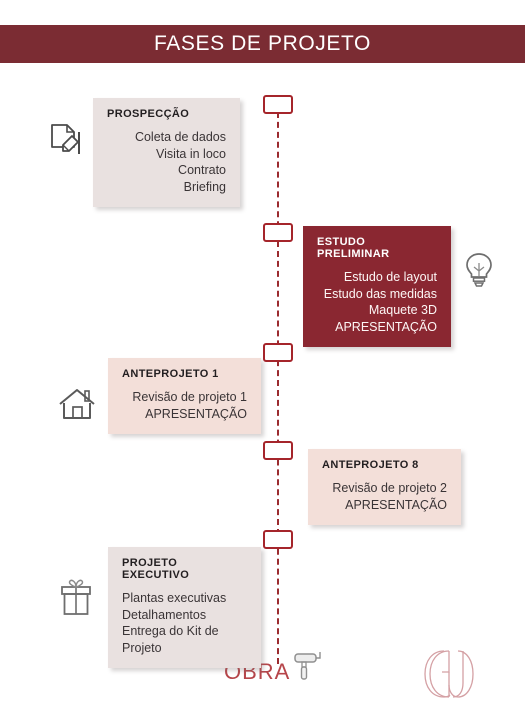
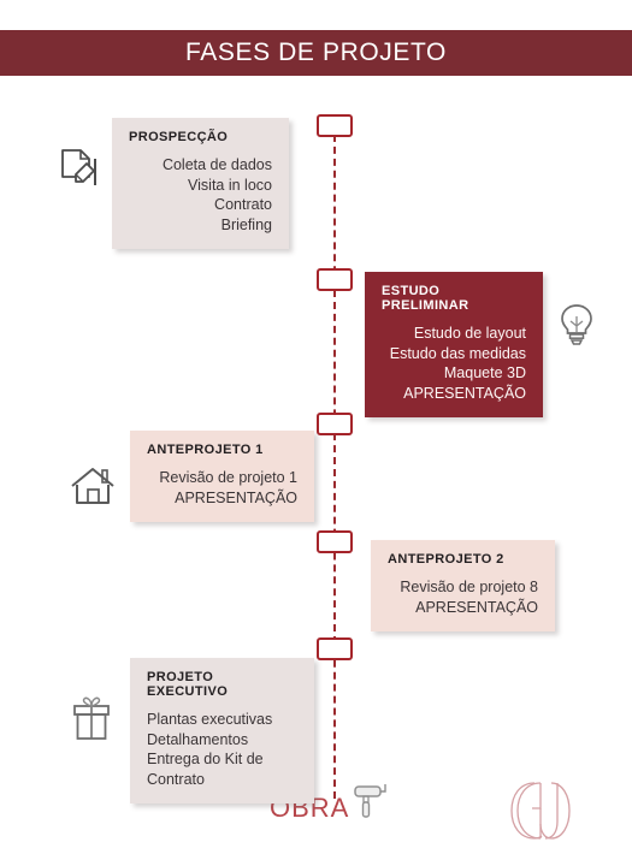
  FASES DE PROJETO
  PROSPECÇÃO
  Coleta de dados
  Visita in loco
  Contrato
  Briefing
  ESTUDO PRELIMINAR
  Estudo de layout
  Estudo das medidas
  Maquete 3D
  APRESENTAÇÃO
  ANTEPROJETO 1
  Revisão de projeto 1
  APRESENTAÇÃO
- ANTEPROJETO 8
+ ANTEPROJETO 2
- Revisão de projeto 2
+ Revisão de projeto 8
  APRESENTAÇÃO
  PROJETO EXECUTIVO
  Plantas executivas
  Detalhamentos
- Entrega do Kit de Projeto
+ Entrega do Kit de Contrato
  OBRA
